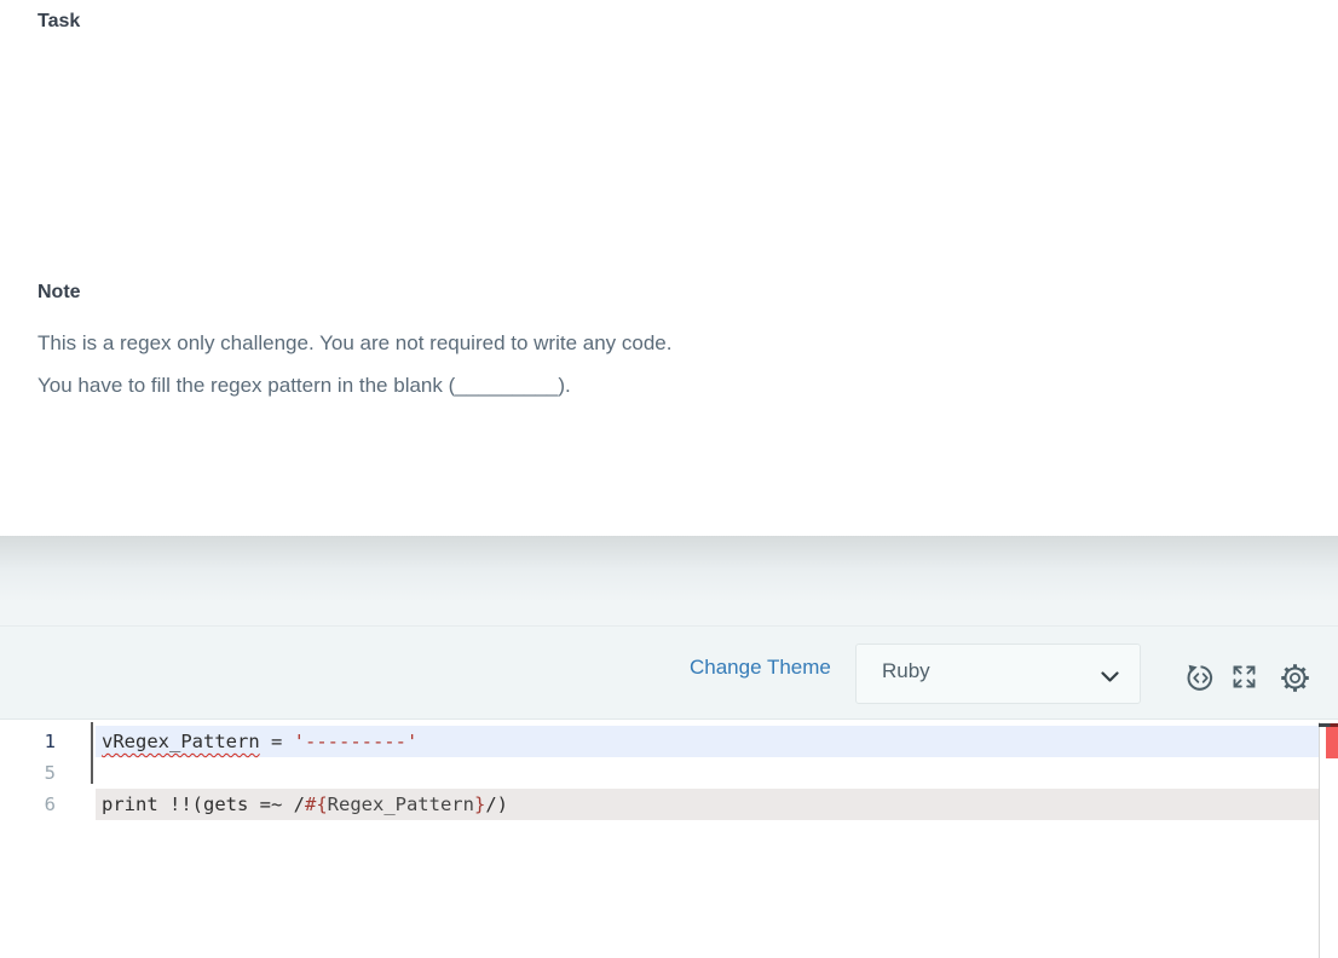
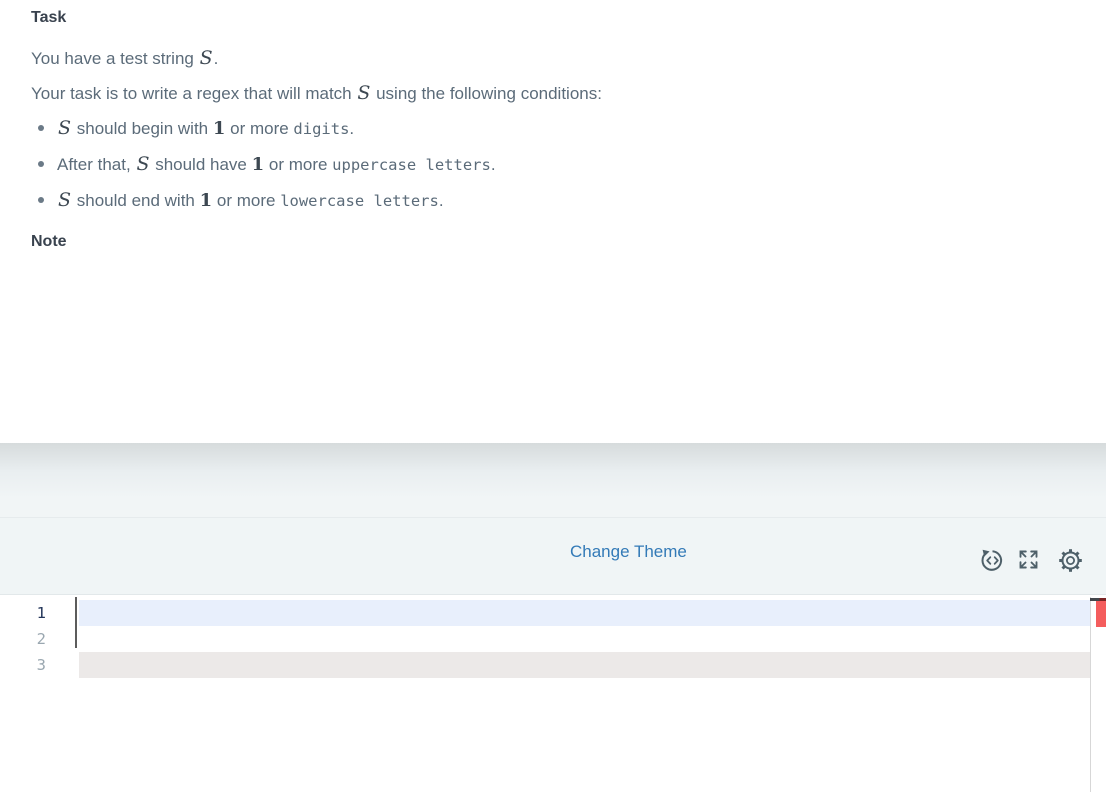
  Task
+ You have a test string S.
+ Your task is to write a regex that will match S using the following conditions:
+ S should begin with 1 or more digits.
+ After that, S should have 1 or more uppercase letters.
+ S should end with 1 or more lowercase letters.
  Note
- This is a regex only challenge. You are not required to write any code.
- You have to fill the regex pattern in the blank (_________).
  Change Theme
- Ruby
  1
- 5
+ 2
- 6
+ 3
- vRegex_Pattern = '---------'
- print !!(gets =~ /#{Regex_Pattern}/)
